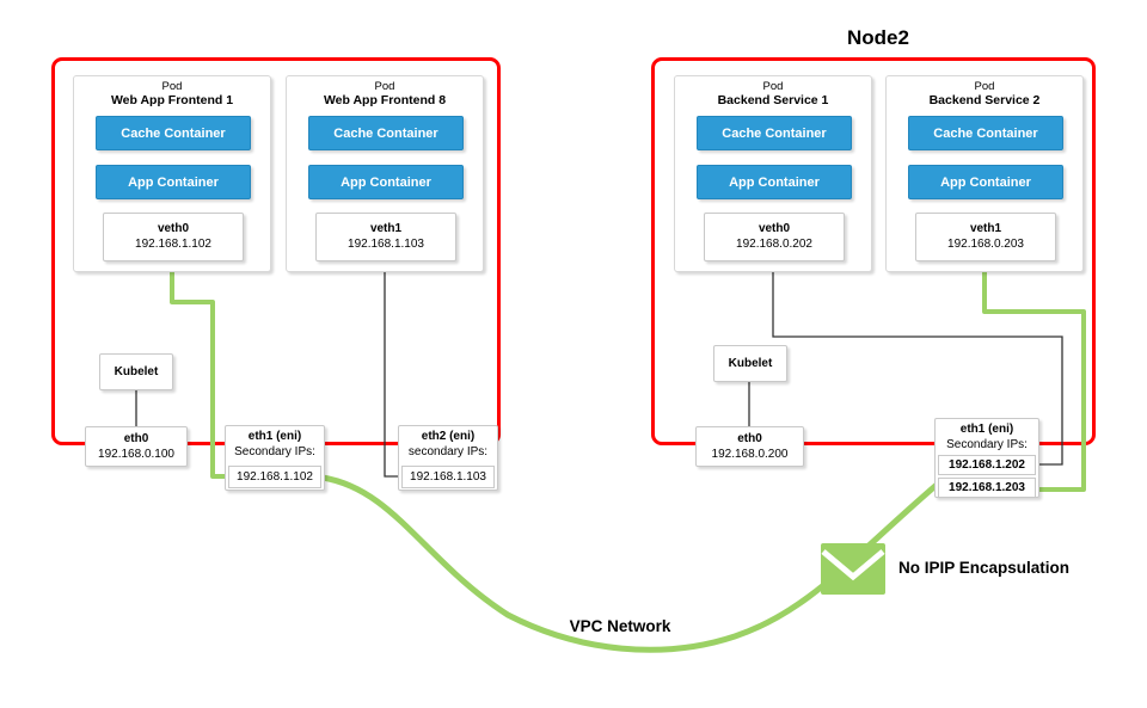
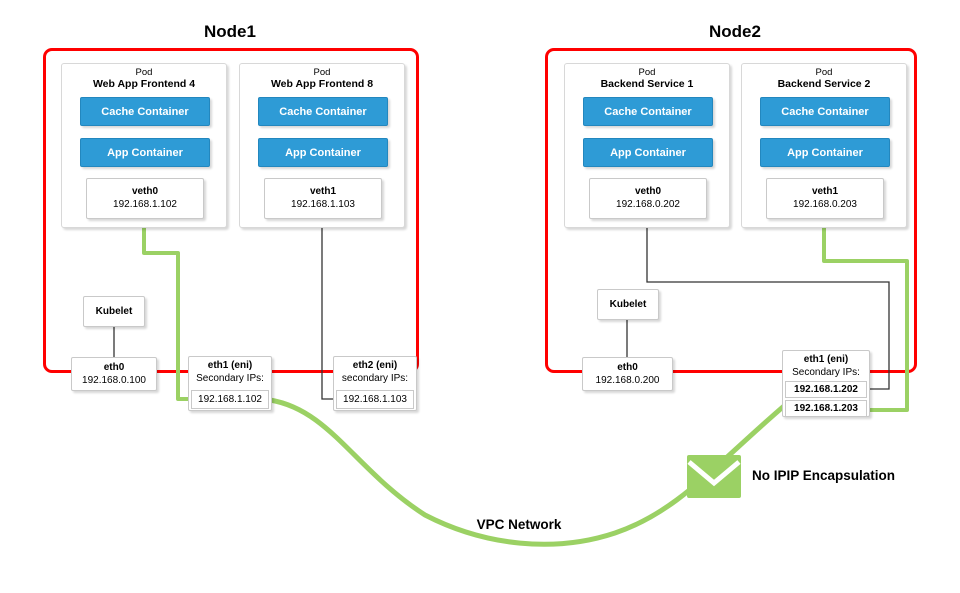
+ Node1
  Node2
  Pod
- Web App Frontend 1
+ Web App Frontend 4
  Cache Container
  App Container
  veth0
  192.168.1.102
  Pod
  Web App Frontend 8
  Cache Container
  App Container
  veth1
  192.168.1.103
  Kubelet
  eth0
  192.168.0.100
  eth1 (eni)
  Secondary IPs:
  192.168.1.102
  eth2 (eni)
  secondary IPs:
  192.168.1.103
  Pod
  Backend Service 1
  Cache Container
  App Container
  veth0
  192.168.0.202
  Pod
  Backend Service 2
  Cache Container
  App Container
  veth1
  192.168.0.203
  Kubelet
  eth0
  192.168.0.200
  eth1 (eni)
  Secondary IPs:
  192.168.1.202
  192.168.1.203
  VPC Network
  No IPIP Encapsulation
